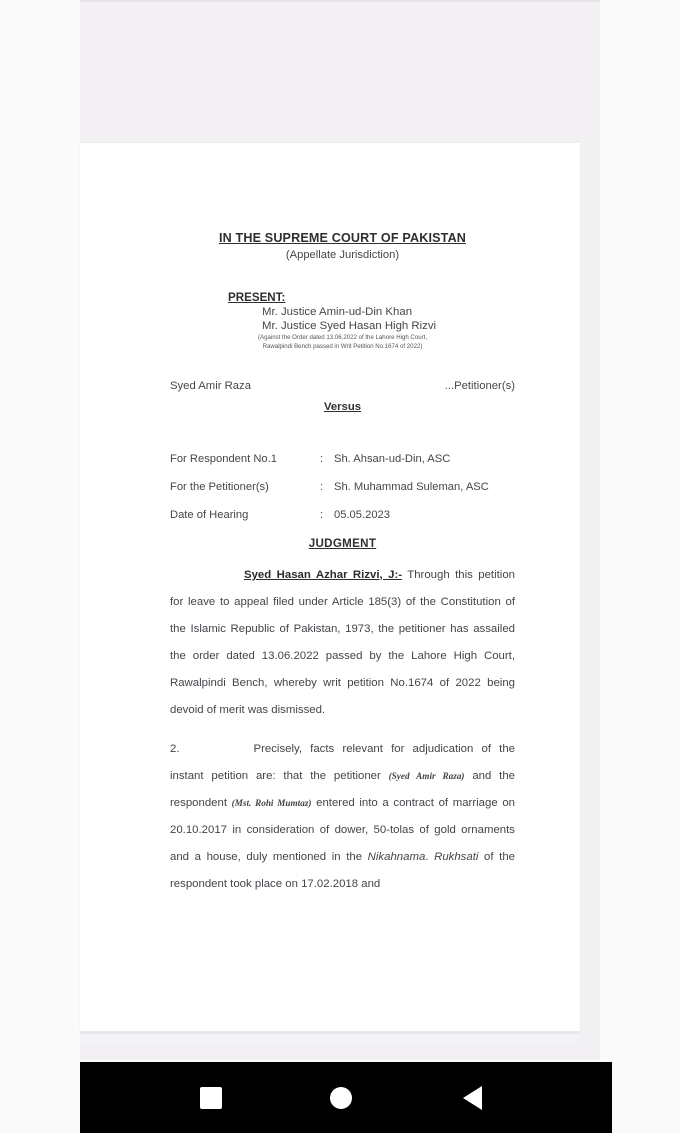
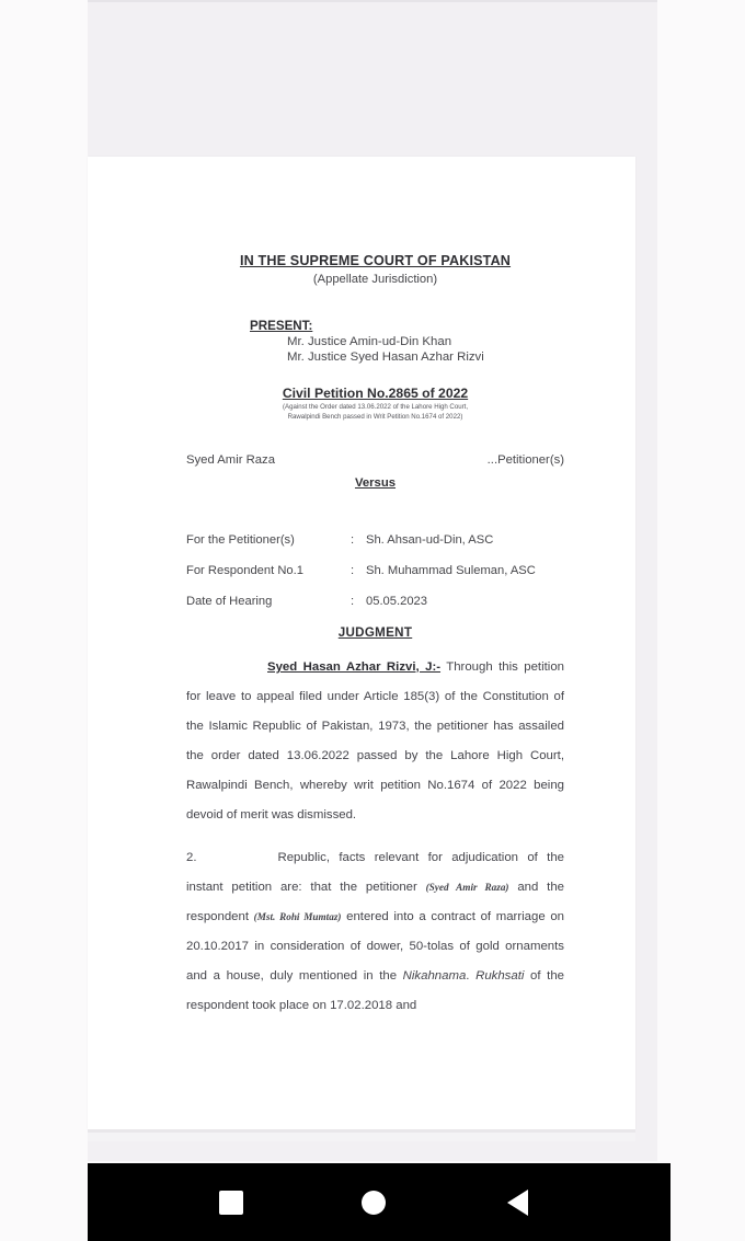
  IN THE SUPREME COURT OF PAKISTAN
  (Appellate Jurisdiction)
  PRESENT:
  Mr. Justice Amin-ud-Din Khan
- Mr. Justice Syed Hasan High Rizvi
+ Mr. Justice Syed Hasan Azhar Rizvi
+ Civil Petition No.2865 of 2022
  Syed Amir Raza
  ...Petitioner(s)
  Versus
- For Respondent No.1
+ For the Petitioner(s)
  :
  Sh. Ahsan-ud-Din, ASC
- For the Petitioner(s)
+ For Respondent No.1
  :
  Sh. Muhammad Suleman, ASC
  Date of Hearing
  :
  05.05.2023
  JUDGMENT
  Syed Hasan Azhar Rizvi, J:- Through this petition for leave to appeal filed under Article 185(3) of the Constitution of the Islamic Republic of Pakistan, 1973, the petitioner has assailed the order dated 13.06.2022 passed by the Lahore High Court, Rawalpindi Bench, whereby writ petition No.1674 of 2022 being devoid of merit was dismissed.
- 2. Precisely, facts relevant for adjudication of the instant petition are: that the petitioner (Syed Amir Raza) and the respondent (Mst. Rohi Mumtaz) entered into a contract of marriage on 20.10.2017 in consideration of dower, 50-tolas of gold ornaments and a house, duly mentioned in the Nikahnama. Rukhsati of the respondent took place on 17.02.2018 and
+ 2. Republic, facts relevant for adjudication of the instant petition are: that the petitioner (Syed Amir Raza) and the respondent (Mst. Rohi Mumtaz) entered into a contract of marriage on 20.10.2017 in consideration of dower, 50-tolas of gold ornaments and a house, duly mentioned in the Nikahnama. Rukhsati of the respondent took place on 17.02.2018 and
